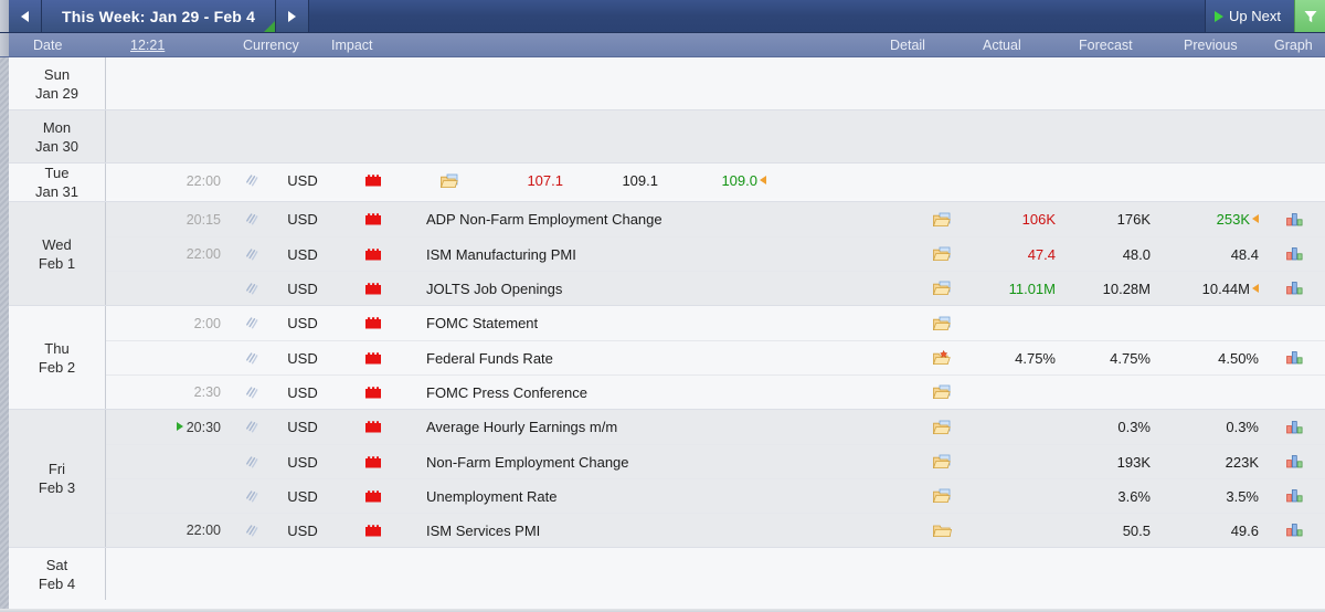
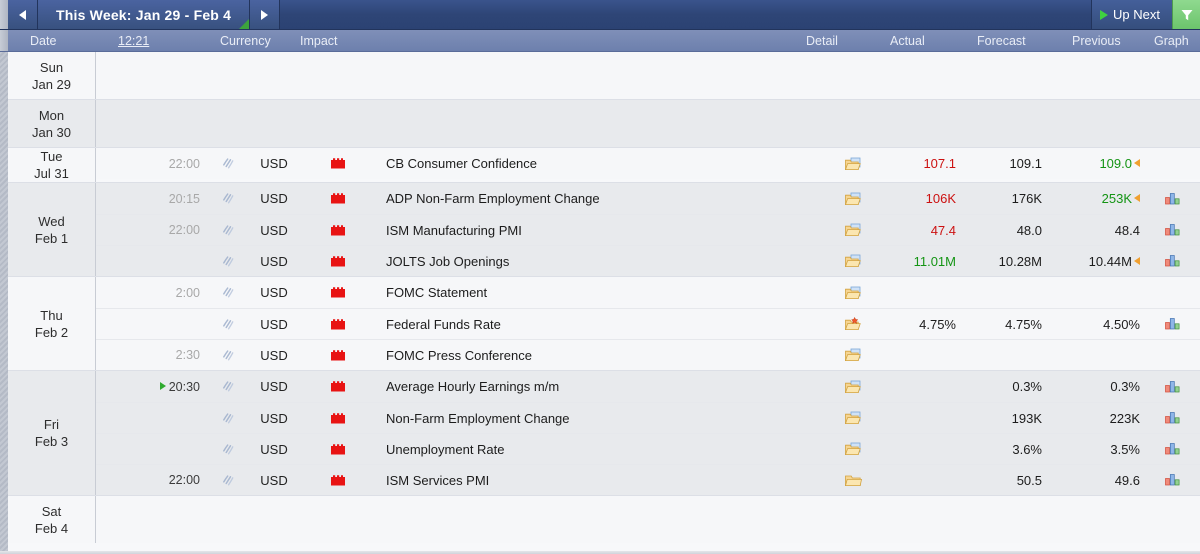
  This Week: Jan 29 - Feb 4
  Up Next
  Date
  12:21
  Currency
  Impact
  Detail
  Actual
  Forecast
  Previous
  Graph
  Sun
  Jan 29
  Mon
  Jan 30
  Tue
- Jan 31
+ Jul 31
  22:00
  USD
+ CB Consumer Confidence
  107.1
  109.1
  109.0
  Wed
  Feb 1
  20:15
  USD
  ADP Non-Farm Employment Change
  106K
  176K
  253K
  22:00
  USD
  ISM Manufacturing PMI
  47.4
  48.0
  48.4
  USD
  JOLTS Job Openings
  11.01M
  10.28M
  10.44M
  Thu
  Feb 2
  2:00
  USD
  FOMC Statement
  USD
  Federal Funds Rate
  4.75%
  4.75%
  4.50%
  2:30
  USD
  FOMC Press Conference
  Fri
  Feb 3
  20:30
  USD
  Average Hourly Earnings m/m
  0.3%
  0.3%
  USD
  Non-Farm Employment Change
  193K
  223K
  USD
  Unemployment Rate
  3.6%
  3.5%
  22:00
  USD
  ISM Services PMI
  50.5
  49.6
  Sat
  Feb 4
